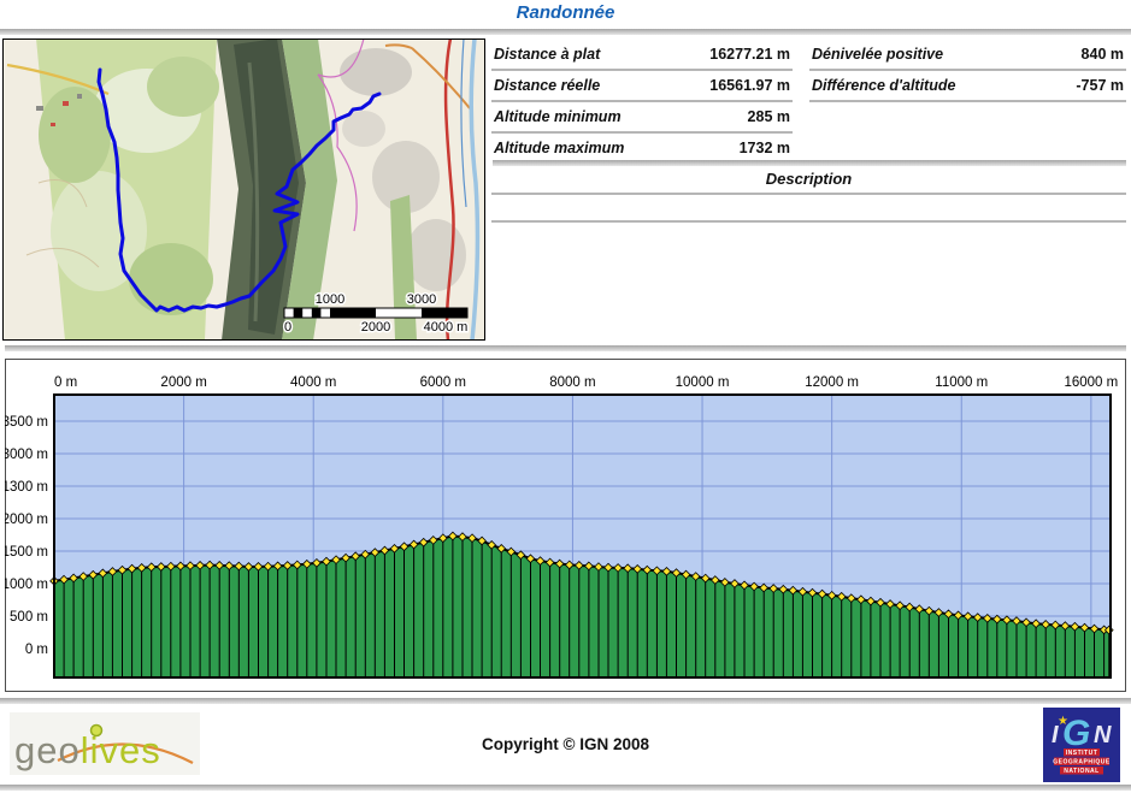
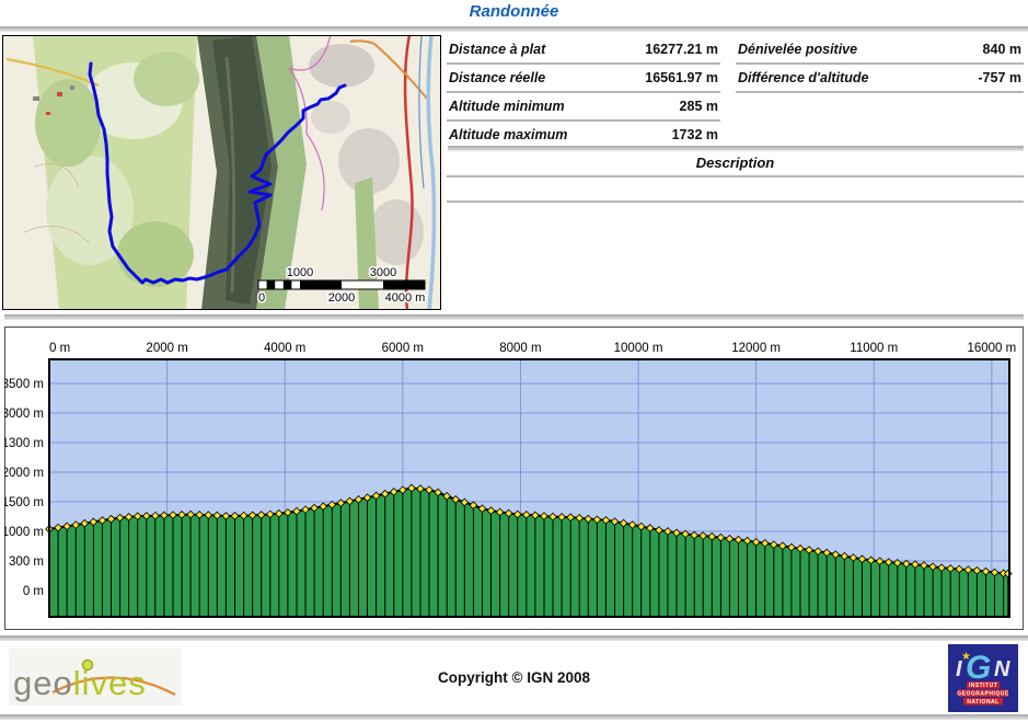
  Randonnée
  1000
  3000
  0
  2000
  4000 m
  Distance à plat
  16277.21 m
  Distance réelle
  16561.97 m
  Altitude minimum
  285 m
  Altitude maximum
  1732 m
  Dénivelée positive
  840 m
  Différence d'altitude
  -757 m
  Description
  0 m
  2000 m
  4000 m
  6000 m
  8000 m
  10000 m
  12000 m
  11000 m
  16000 m
  3500 m
  3000 m
  1300 m
  2000 m
  1500 m
  1000 m
- 500 m
+ 300 m
  0 m
  geolives
  Copyright © IGN 2008
  ★
  I
  G
  N
